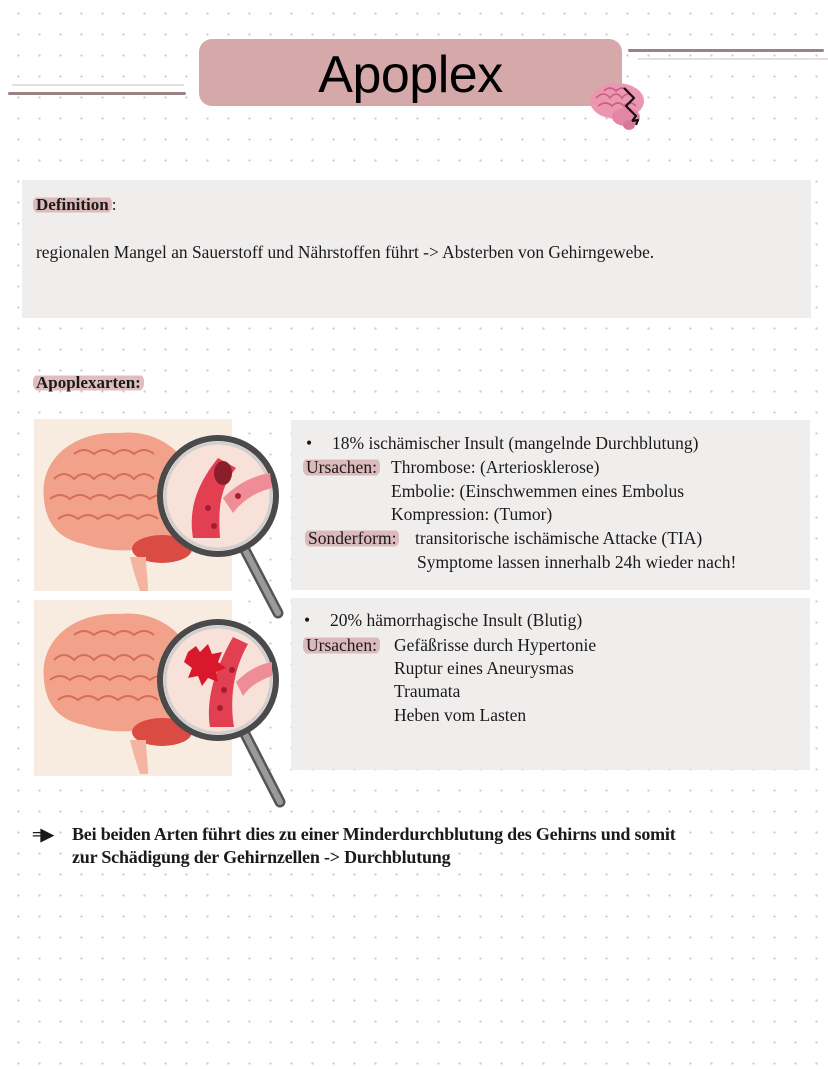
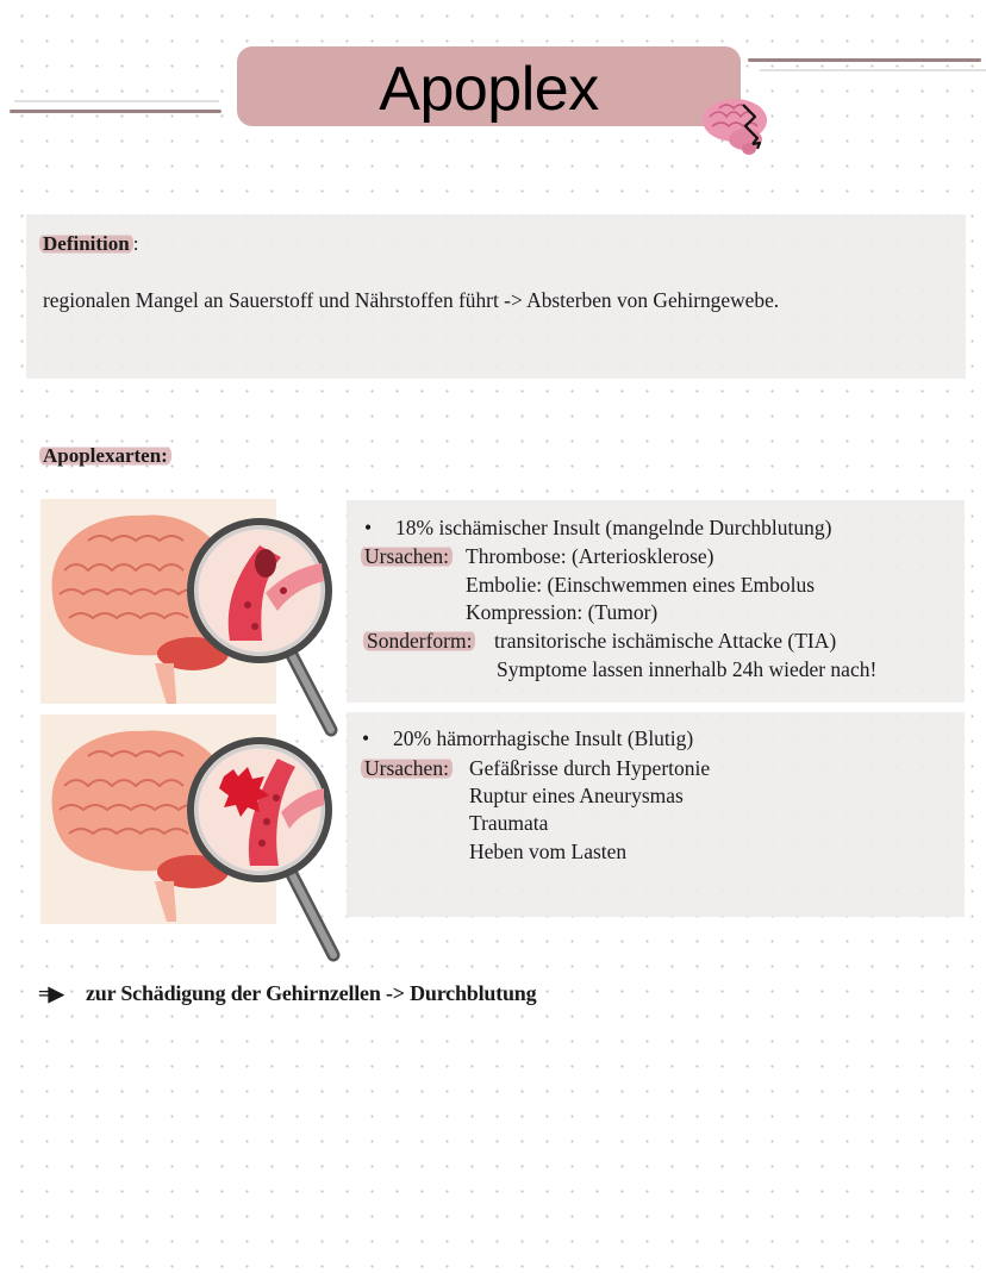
  Apoplex
  Definition :
  regionalen Mangel an Sauerstoff und Nährstoffen führt -> Absterben von Gehirngewebe.
  Apoplexarten:
  • 18% ischämischer Insult (mangelnde Durchblutung)
  Ursachen:
  Thrombose: (Arteriosklerose)
  Embolie: (Einschwemmen eines Embolus
  Kompression: (Tumor)
  Sonderform:
  transitorische ischämische Attacke (TIA)
  Symptome lassen innerhalb 24h wieder nach!
  • 20% hämorrhagische Insult (Blutig)
  Ursachen:
  Gefäßrisse durch Hypertonie
  Ruptur eines Aneurysmas
  Traumata
  Heben vom Lasten
  =▶
- Bei beiden Arten führt dies zu einer Minderdurchblutung des Gehirns und somit
  zur Schädigung der Gehirnzellen -> Durchblutung
